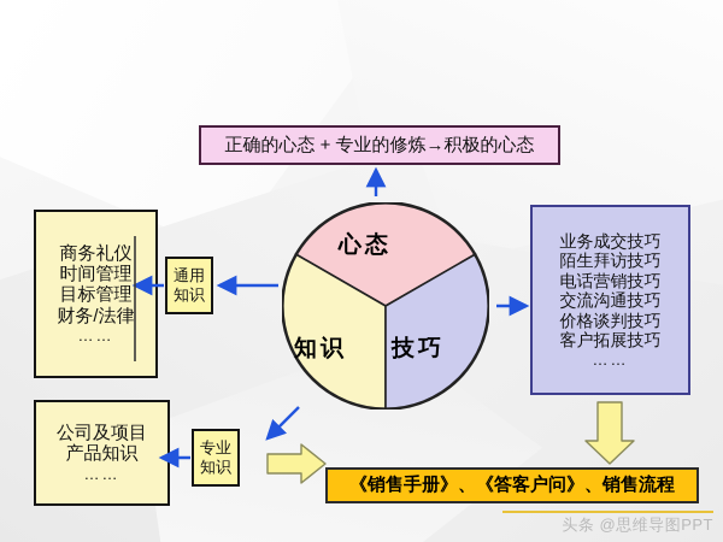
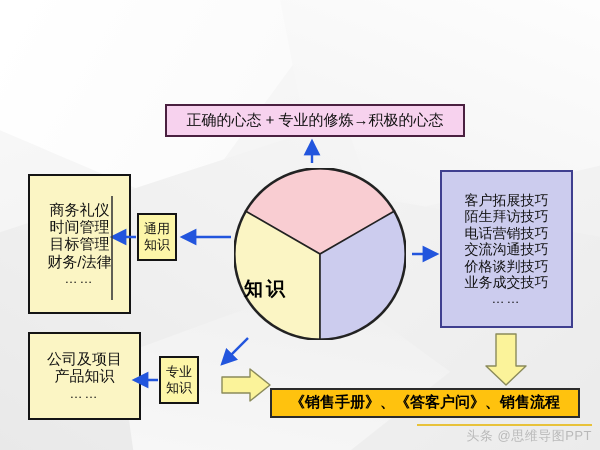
  正确的心态 + 专业的修炼→积极的心态
- 心态
  知识
- 技巧
  商务礼仪
  时间管理
  目标管理
  财务/法律
  ……
  公司及项目
  产品知识
  ……
  通用
  知识
  专业
  知识
- 业务成交技巧
+ 客户拓展技巧
  陌生拜访技巧
  电话营销技巧
  交流沟通技巧
  价格谈判技巧
- 客户拓展技巧
+ 业务成交技巧
  ……
  《销售手册》、《答客户问》、销售流程
  头条 @思维导图PPT
